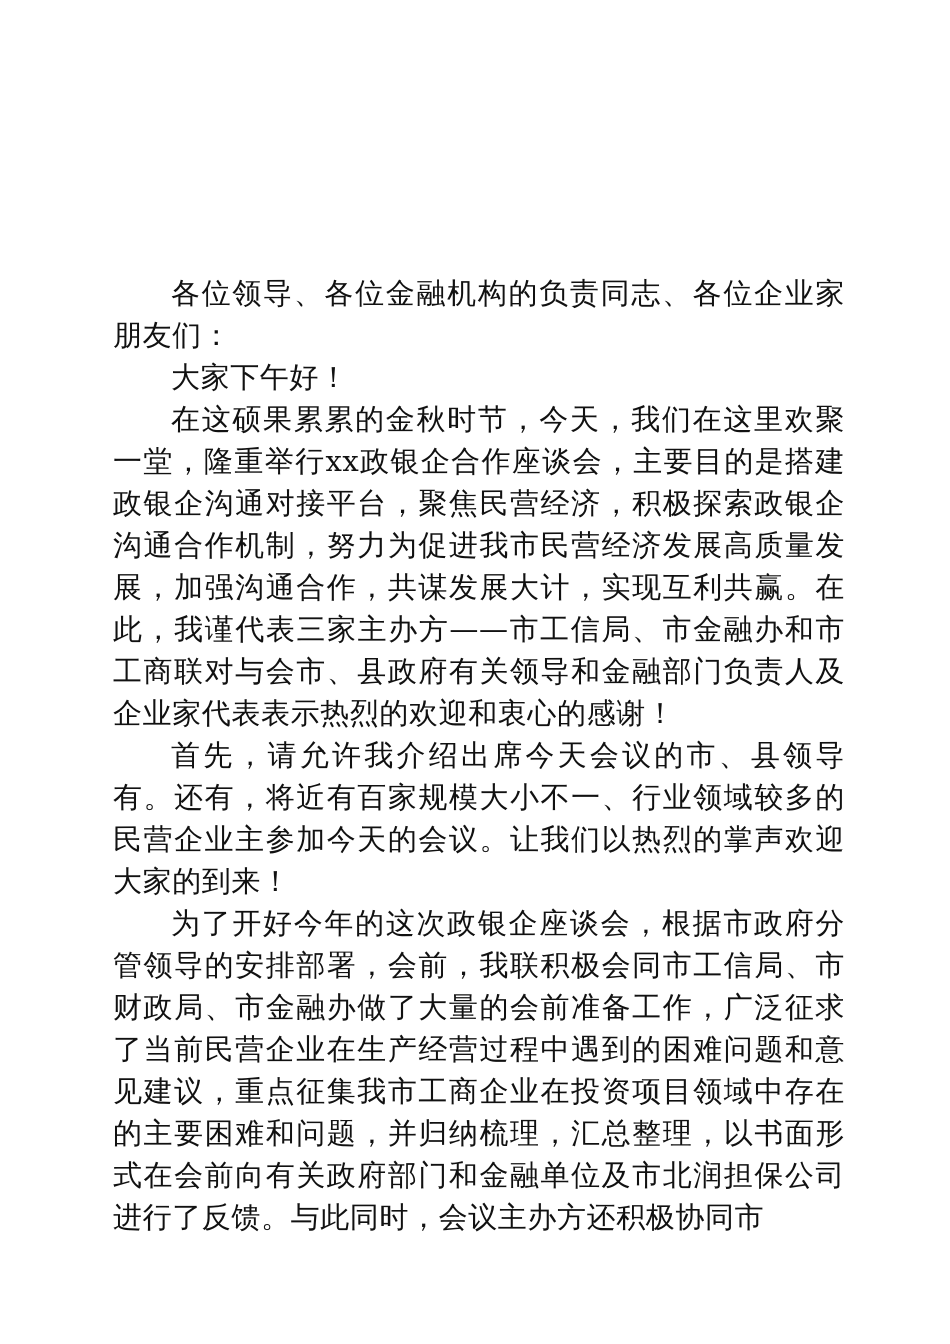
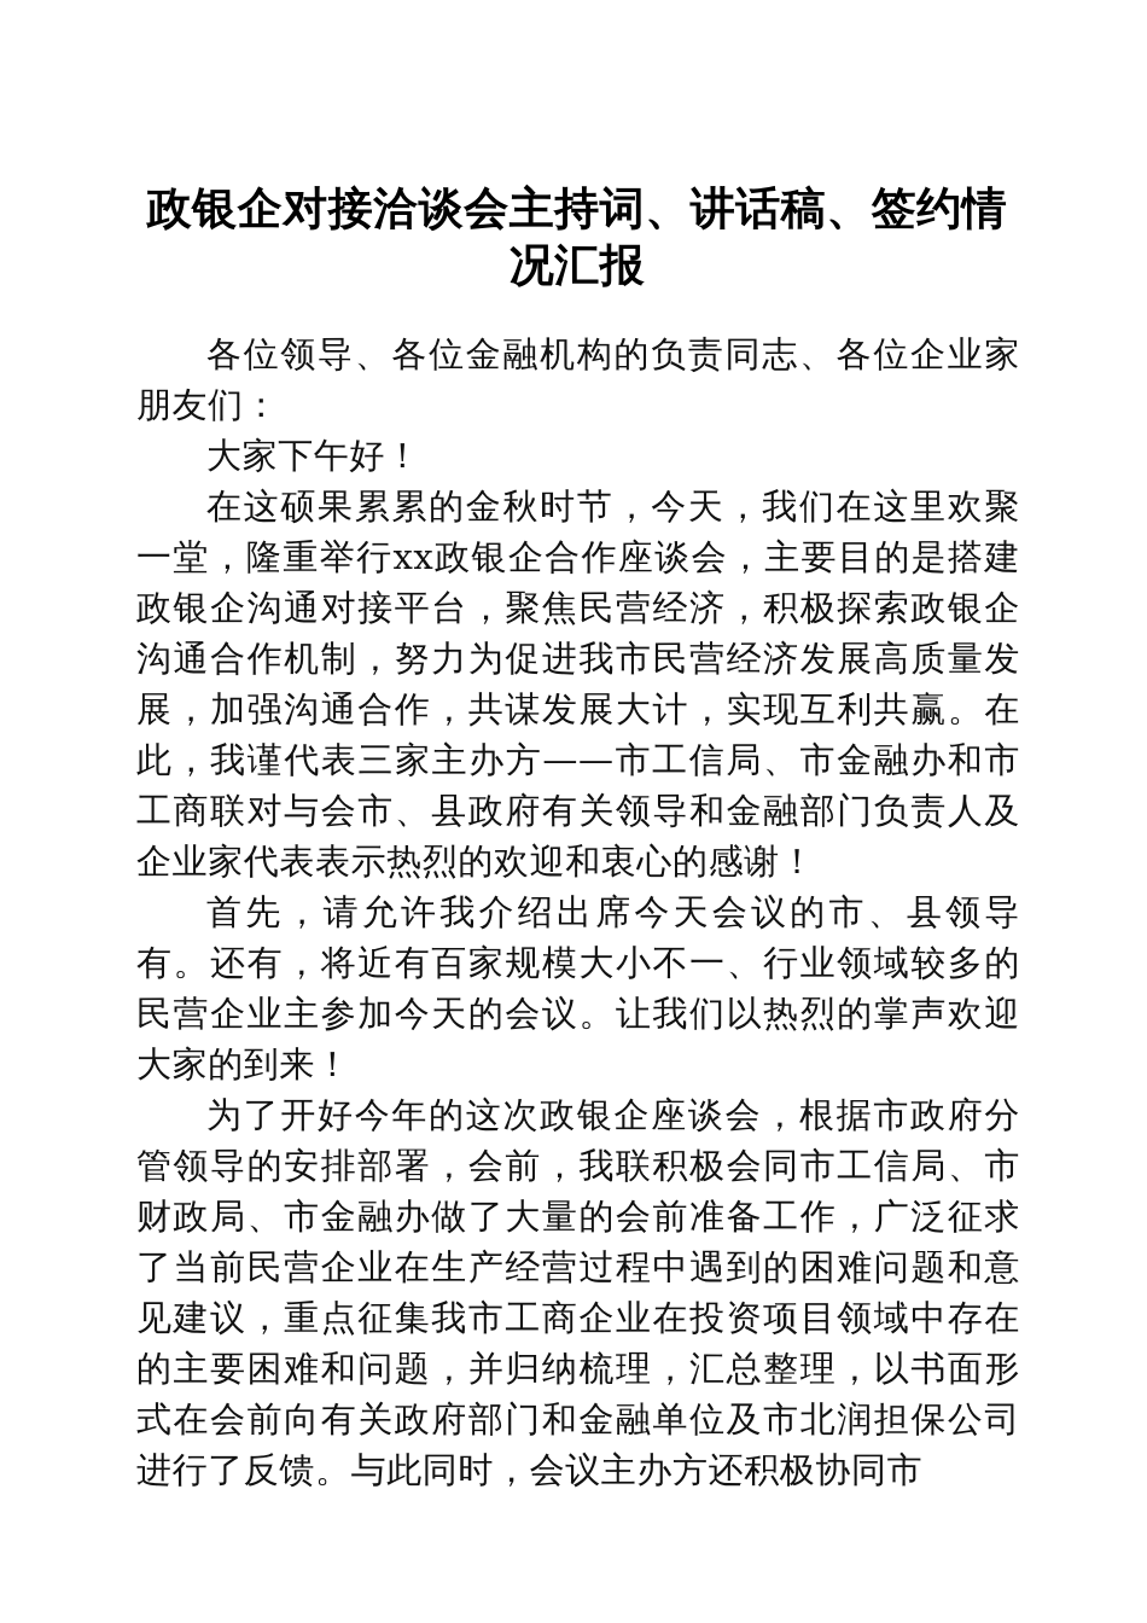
+ 政银企对接洽谈会主持词、讲话稿、签约情况汇报
  各位领导、各位金融机构的负责同志、各位企业家朋友们：
  大家下午好！
  在这硕果累累的金秋时节，今天，我们在这里欢聚一堂，隆重举行xx政银企合作座谈会，主要目的是搭建政银企沟通对接平台，聚焦民营经济，积极探索政银企沟通合作机制，努力为促进我市民营经济发展高质量发展，加强沟通合作，共谋发展大计，实现互利共赢。在此，我谨代表三家主办方——市工信局、市金融办和市工商联对与会市、县政府有关领导和金融部门负责人及企业家代表表示热烈的欢迎和衷心的感谢！
  首先，请允许我介绍出席今天会议的市、县领导有。还有，将近有百家规模大小不一、行业领域较多的民营企业主参加今天的会议。让我们以热烈的掌声欢迎大家的到来！
  为了开好今年的这次政银企座谈会，根据市政府分管领导的安排部署，会前，我联积极会同市工信局、市财政局、市金融办做了大量的会前准备工作，广泛征求了当前民营企业在生产经营过程中遇到的困难问题和意见建议，重点征集我市工商企业在投资项目领域中存在的主要困难和问题，并归纳梳理，汇总整理，以书面形式在会前向有关政府部门和金融单位及市北润担保公司进行了反馈。与此同时，会议主办方还积极协同市
